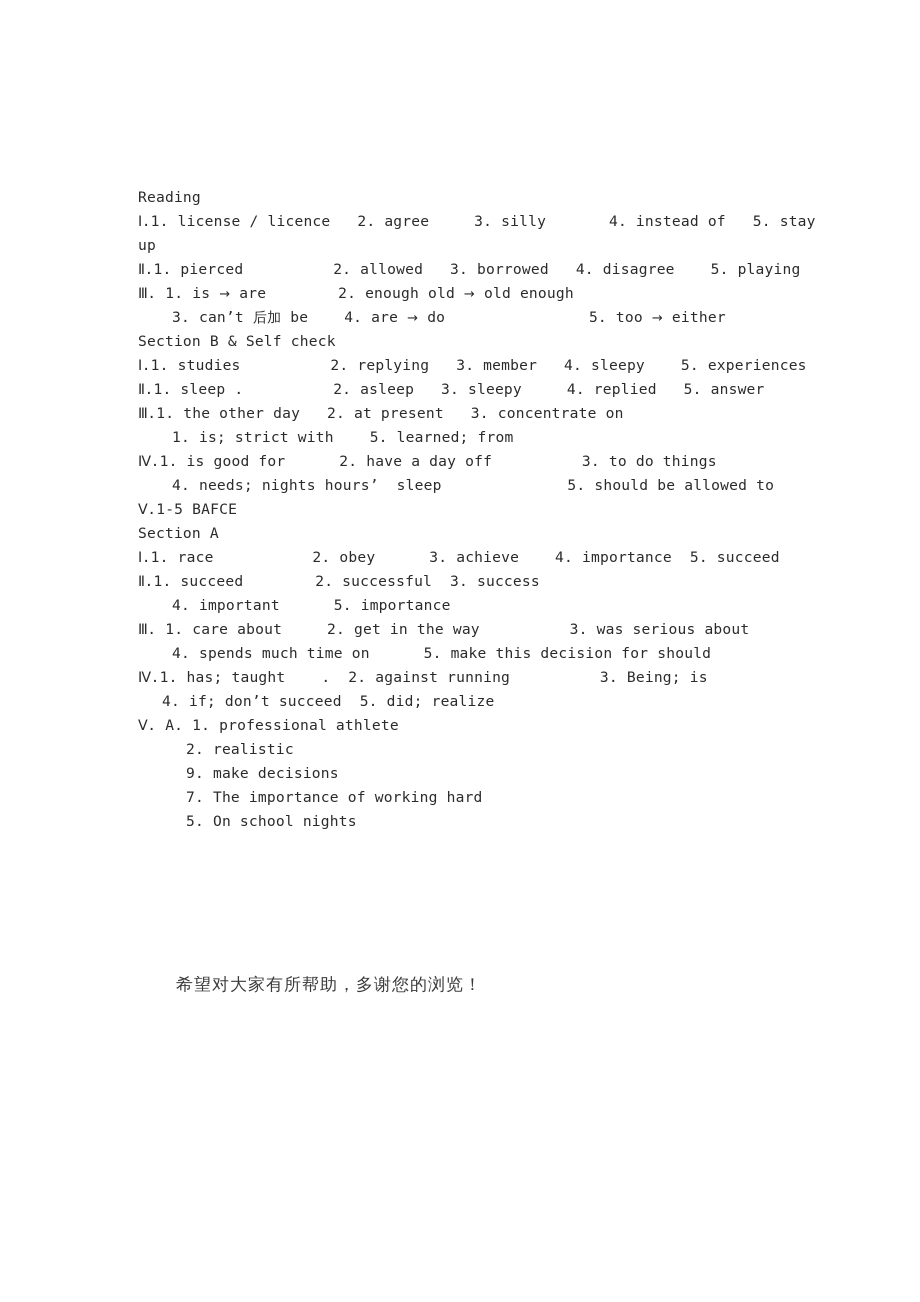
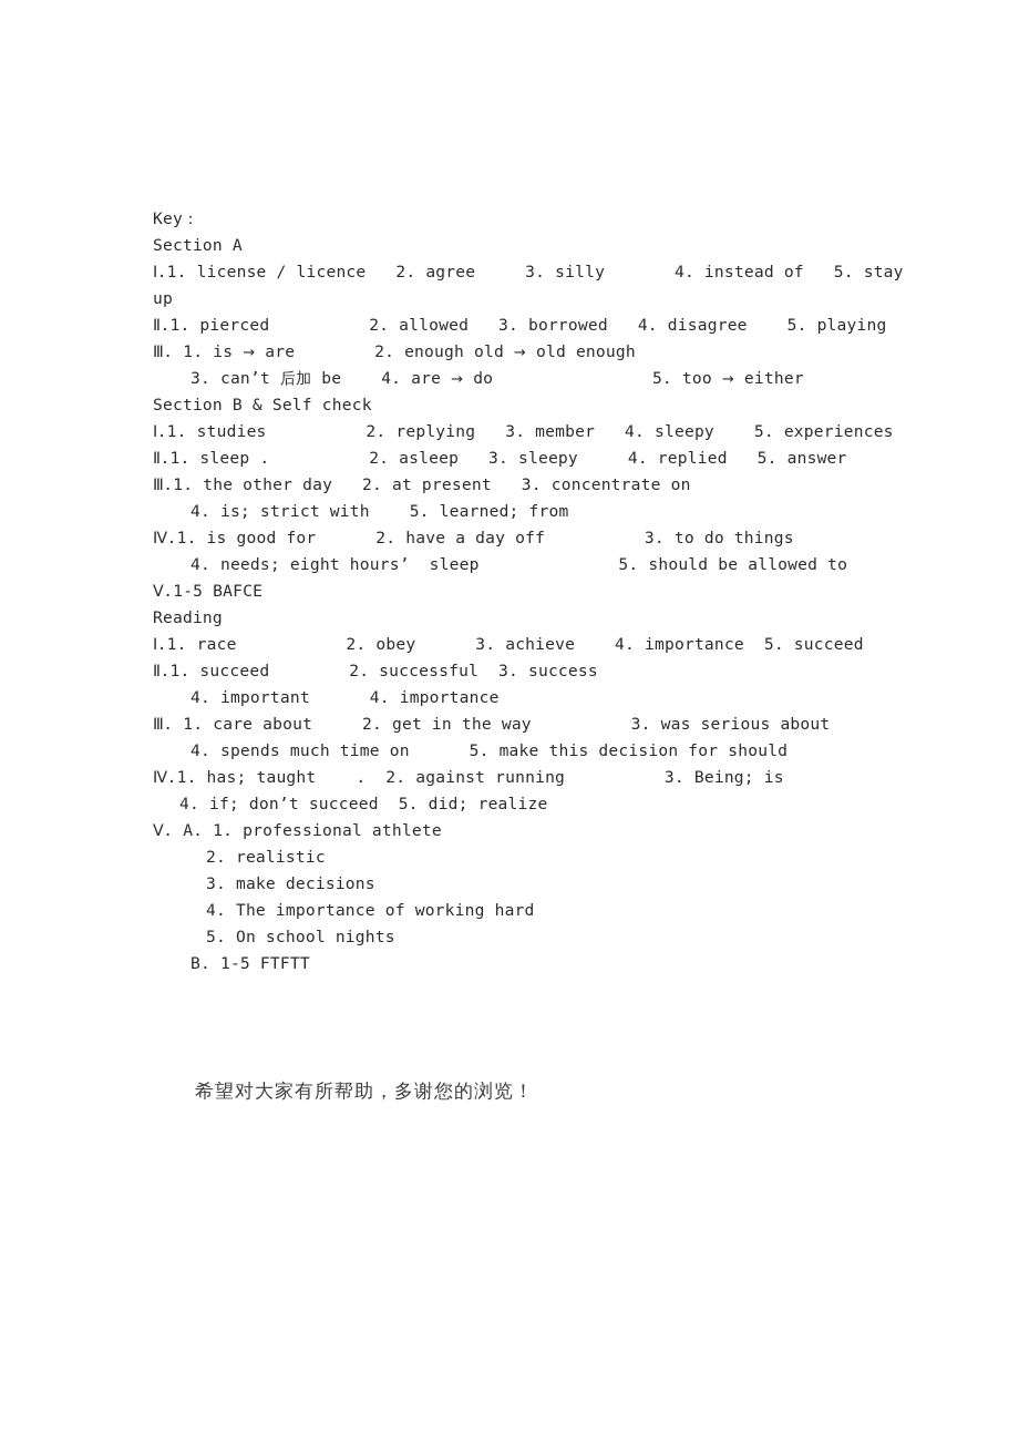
+ Key：
- Reading
+ Section A
  Ⅰ.1. license / licence 2. agree 3. silly 4. instead of 5. stay
  up
  Ⅱ.1. pierced 2. allowed 3. borrowed 4. disagree 5. playing
  Ⅲ. 1. is → are 2. enough old → old enough
  3. can’t 后加 be 4. are → do 5. too → either
  Section B & Self check
  Ⅰ.1. studies 2. replying 3. member 4. sleepy 5. experiences
  Ⅱ.1. sleep . 2. asleep 3. sleepy 4. replied 5. answer
  Ⅲ.1. the other day 2. at present 3. concentrate on
- 1. is; strict with 5. learned; from
+ 4. is; strict with 5. learned; from
  Ⅳ.1. is good for 2. have a day off 3. to do things
- 4. needs; nights hours’ sleep 5. should be allowed to
+ 4. needs; eight hours’ sleep 5. should be allowed to
  Ⅴ.1-5 BAFCE
- Section A
+ Reading
  Ⅰ.1. race 2. obey 3. achieve 4. importance 5. succeed
  Ⅱ.1. succeed 2. successful 3. success
- 4. important 5. importance
+ 4. important 4. importance
  Ⅲ. 1. care about 2. get in the way 3. was serious about
  4. spends much time on 5. make this decision for should
  Ⅳ.1. has; taught . 2. against running 3. Being; is
  4. if; don’t succeed 5. did; realize
  Ⅴ. A. 1. professional athlete
  2. realistic
- 9. make decisions
+ 3. make decisions
- 7. The importance of working hard
+ 4. The importance of working hard
  5. On school nights
+ B. 1-5 FTFTT
  希望对大家有所帮助，多谢您的浏览！
